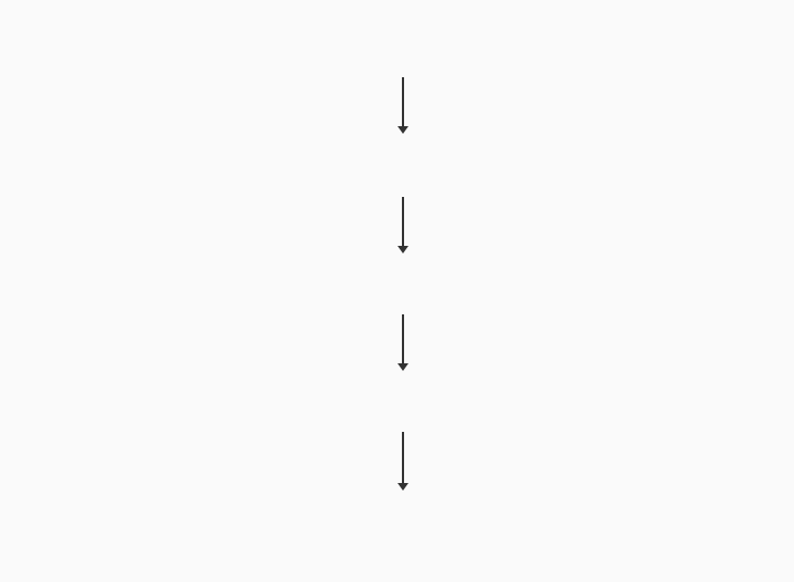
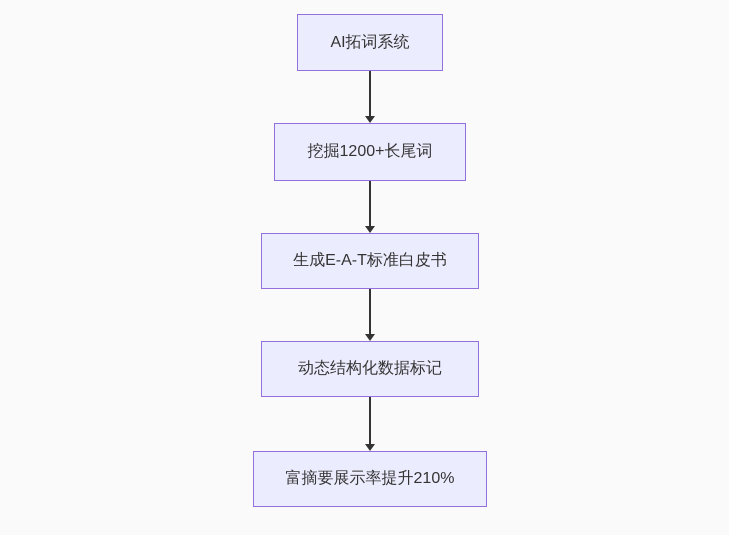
+ AI拓词系统
+ 挖掘1200+长尾词
+ 生成E-A-T标准白皮书
+ 动态结构化数据标记
+ 富摘要展示率提升210%
